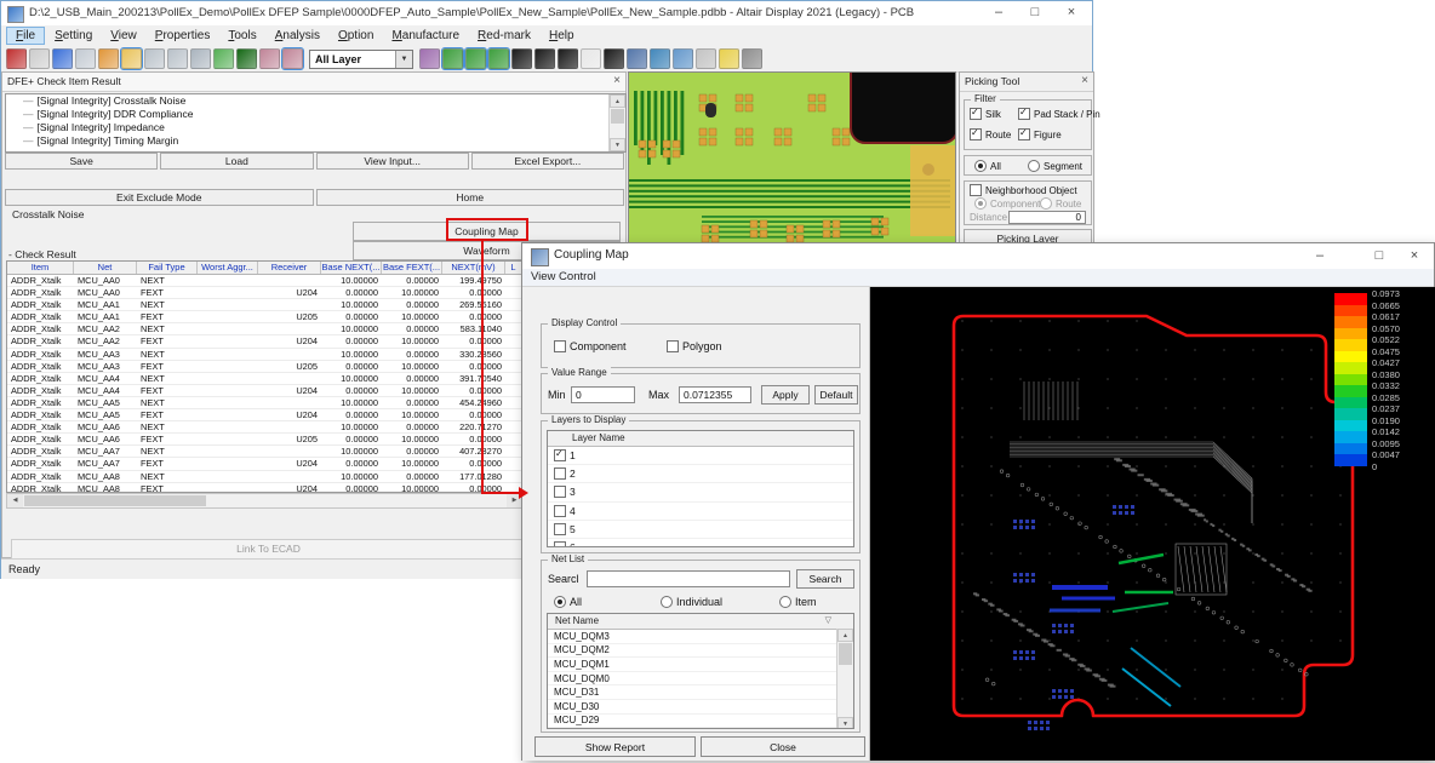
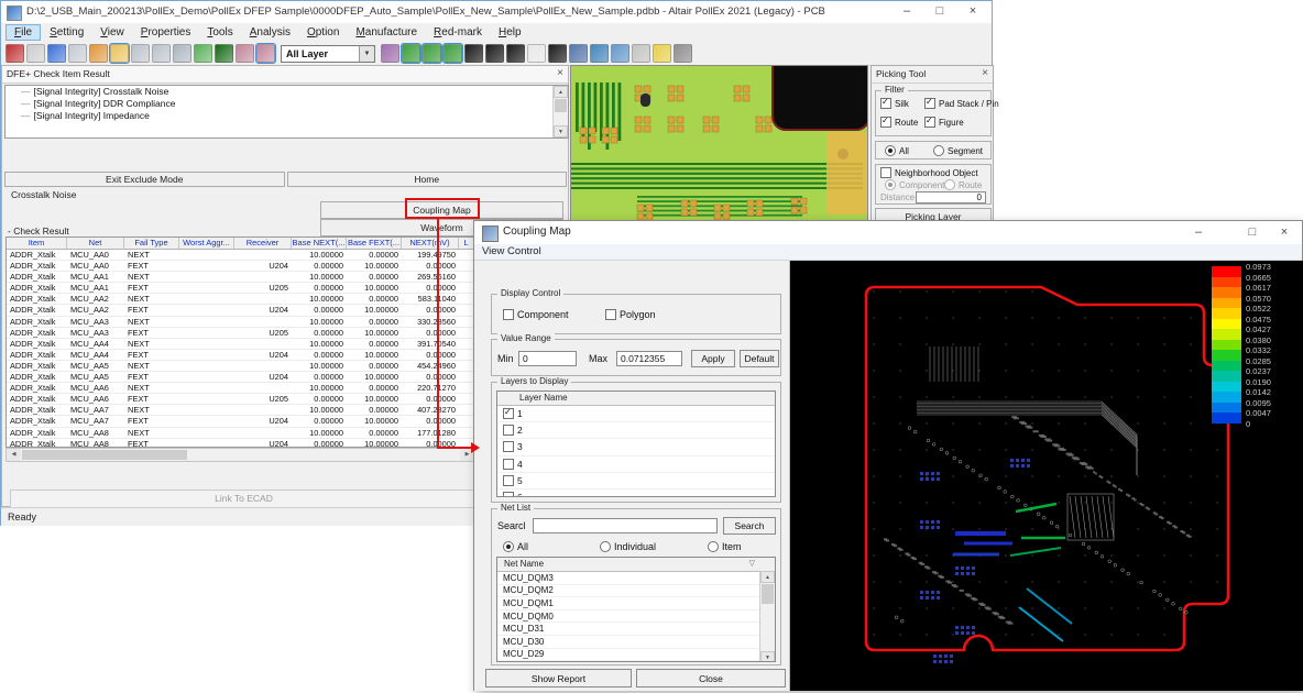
- D:\2_USB_Main_200213\PollEx_Demo\PollEx DFEP Sample\0000DFEP_Auto_Sample\PollEx_New_Sample\PollEx_New_Sample.pdbb - Altair Display 2021 (Legacy) - PCB
+ D:\2_USB_Main_200213\PollEx_Demo\PollEx DFEP Sample\0000DFEP_Auto_Sample\PollEx_New_Sample\PollEx_New_Sample.pdbb - Altair PollEx 2021 (Legacy) - PCB
  –
  □
  ×
  File
  Setting
  View
  Properties
  Tools
  Analysis
  Option
  Manufacture
  Red-mark
  Help
  All Layer
  DFE+ Check Item Result
  ×
  — [Signal Integrity] Crosstalk Noise
  — [Signal Integrity] DDR Compliance
  — [Signal Integrity] Impedance
- — [Signal Integrity] Timing Margin
- Save
- Load
- View Input...
- Excel Export...
  Exit Exclude Mode
  Home
  Crosstalk Noise
  Coupling Map
  Waeform
  - Check Result
  Item
  Net
  Fail Type
  Worst Aggr...
  Receiver
  Base NEXT(...
  Base FEXT(...
  NEXT(V)
  L
  ADDR_Xtalk
  MCU_AA0
  NEXT
  10.00000
  0.00000
  199.49750
  ADDR_Xtalk
  MCU_AA0
  FEXT
  U204
  0.00000
  10.00000
  0.00000
  ADDR_Xtalk
  MCU_AA1
  NEXT
  10.00000
  0.00000
  269.56160
  ADDR_Xtalk
  MCU_AA1
  FEXT
  U205
  0.00000
  10.00000
  0.00000
  ADDR_Xtalk
  MCU_AA2
  NEXT
  10.00000
  0.00000
  583.11040
  ADDR_Xtalk
  MCU_AA2
  FEXT
  U204
  0.00000
  10.00000
  0.00000
  ADDR_Xtalk
  MCU_AA3
  NEXT
  10.00000
  0.00000
  330.28560
  ADDR_Xtalk
  MCU_AA3
  FEXT
  U205
  0.00000
  10.00000
  0.00000
  ADDR_Xtalk
  MCU_AA4
  NEXT
  10.00000
  0.00000
  391.70540
  ADDR_Xtalk
  MCU_AA4
  FEXT
  U204
  0.00000
  10.00000
  0.00000
  ADDR_Xtalk
  MCU_AA5
  NEXT
  10.00000
  0.00000
  454.24960
  ADDR_Xtalk
  MCU_AA5
  FEXT
  U204
  0.00000
  10.00000
  0.00000
  ADDR_Xtalk
  MCU_AA6
  NEXT
  10.00000
  0.00000
  220.71270
  ADDR_Xtalk
  MCU_AA6
  FEXT
  U205
  0.00000
  10.00000
  0.00000
  ADDR_Xtalk
  MCU_AA7
  NEXT
  10.00000
  0.00000
  407.23270
  ADDR_Xtalk
  MCU_AA7
  FEXT
  U204
  0.00000
  10.00000
  0.00000
  ADDR_Xtalk
  MCU_AA8
  NEXT
  10.00000
  0.00000
  177.01280
  ADDR_Xtalk
  MCU_AA8
  FEXT
  U204
  0.00000
  10.00000
  0.00000
  Link To ECAD
  Picking Tool
  ×
  Filter
  Silk
  Pad Stack / Pin
  Route
  Figure
  All
  Segment
  Neighborhood Object
  Componen
  Route
  Distance
  0
  Picking Layer
  Ready
  Coupling Map
  –
  □
  ×
  View Control
  Display Control
  Component
  Polygon
  Value Range
  Min
  0
  Max
  0.0712355
  Apply
  Default
  Layers to Display
  Layer Name
  1
  2
  3
  4
  5
  Net List
  Searcl
  Search
  All
  Individual
  Item
  Net Name
  MCU_DQM3
  MCU_DQM2
  MCU_DQM1
  MCU_DQM0
  MCU_D31
  MCU_D30
  MCU_D29
  Show Report
  Close
  0.0973
  0.0665
  0.0617
  0.0570
  0.0522
  0.0475
  0.0427
  0.0380
  0.0332
  0.0285
  0.0237
  0.0190
  0.0142
  0.0095
  0.0047
  0
